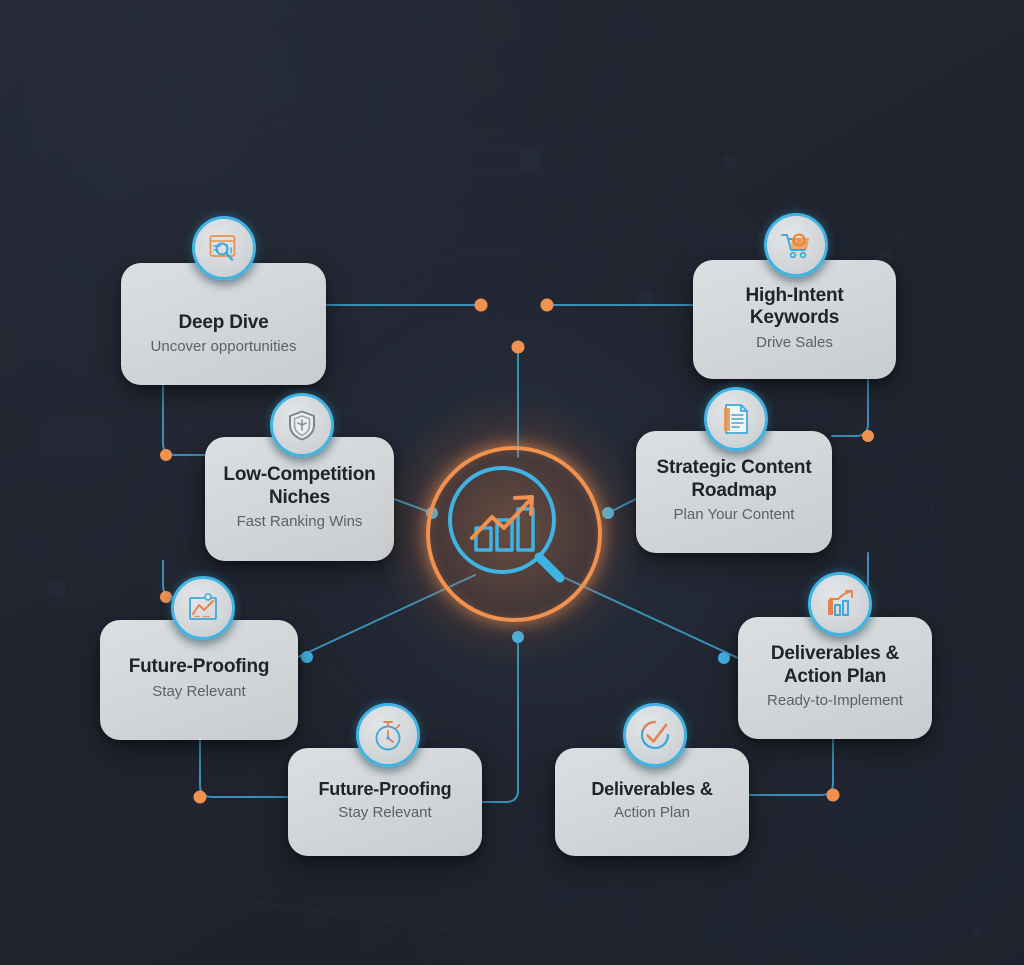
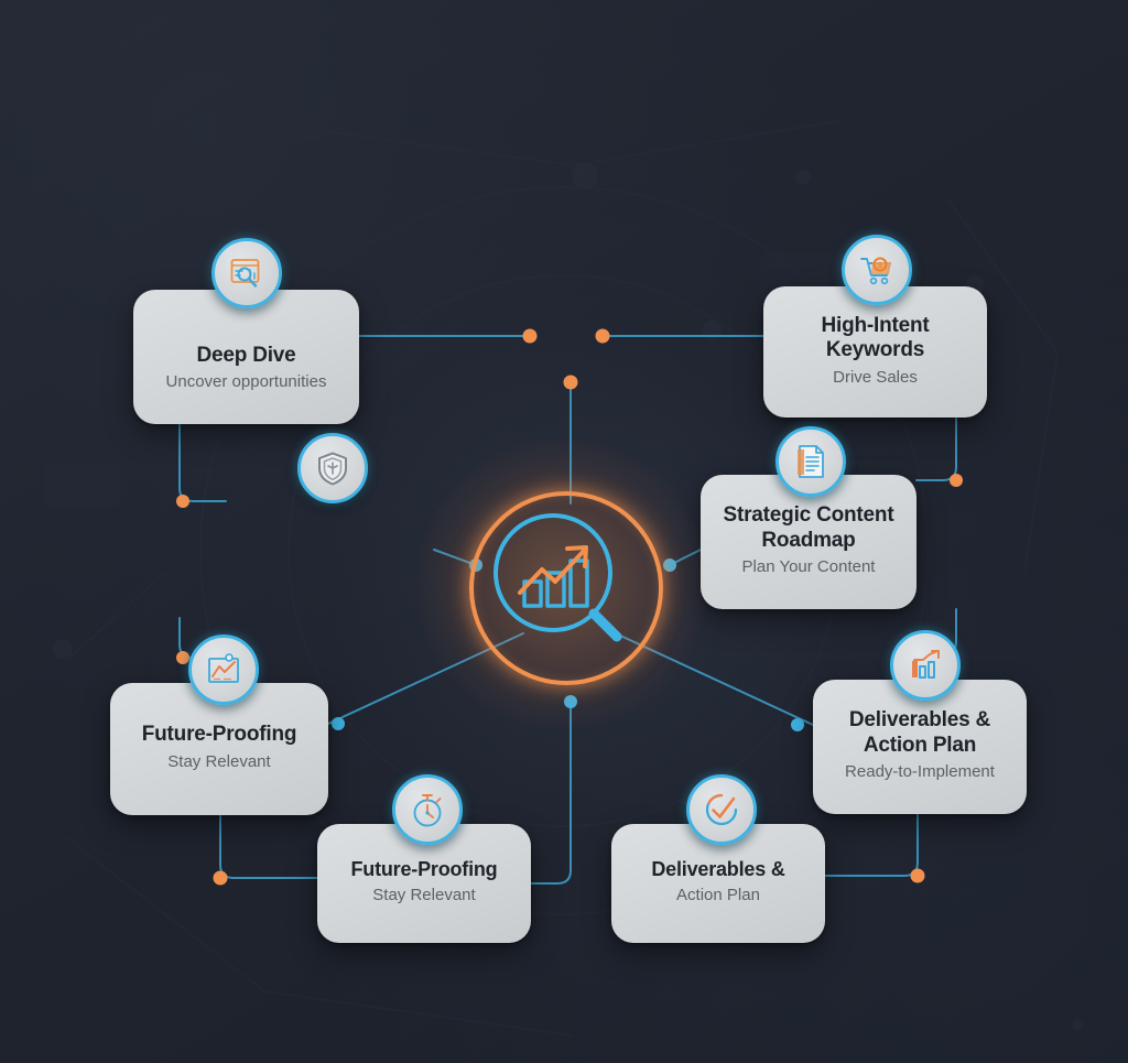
  Deep Dive
  Uncover opportunities
  High-Intent Keywords
  Drive Sales
- Low-Competition
- Niches
- Fast Ranking Wins
  Strategic Content
  Roadmap
  Plan Your Content
  Future-Proofing
  Stay Relevant
  Deliverables &
  Action Plan
  Ready-to-Implement
  Future-Proofing
  Stay Relevant
  Deliverables &
  Action Plan
